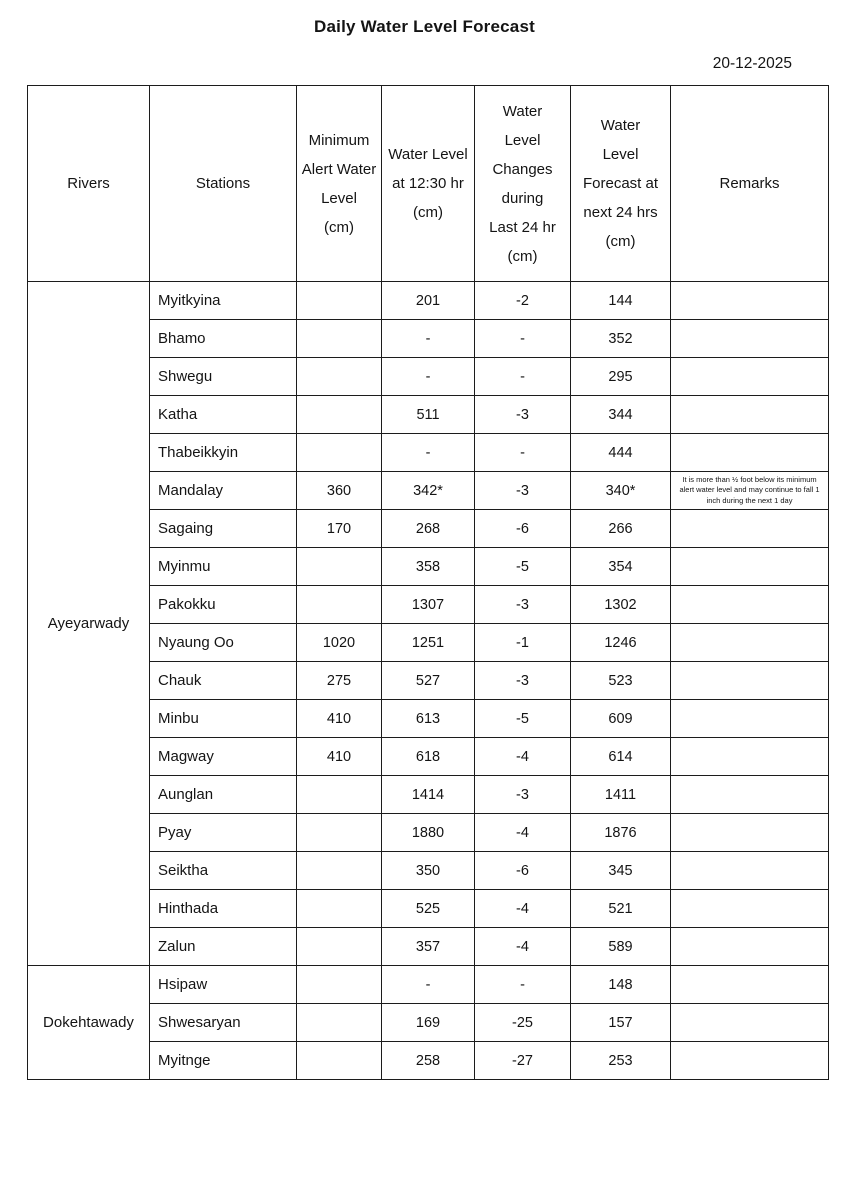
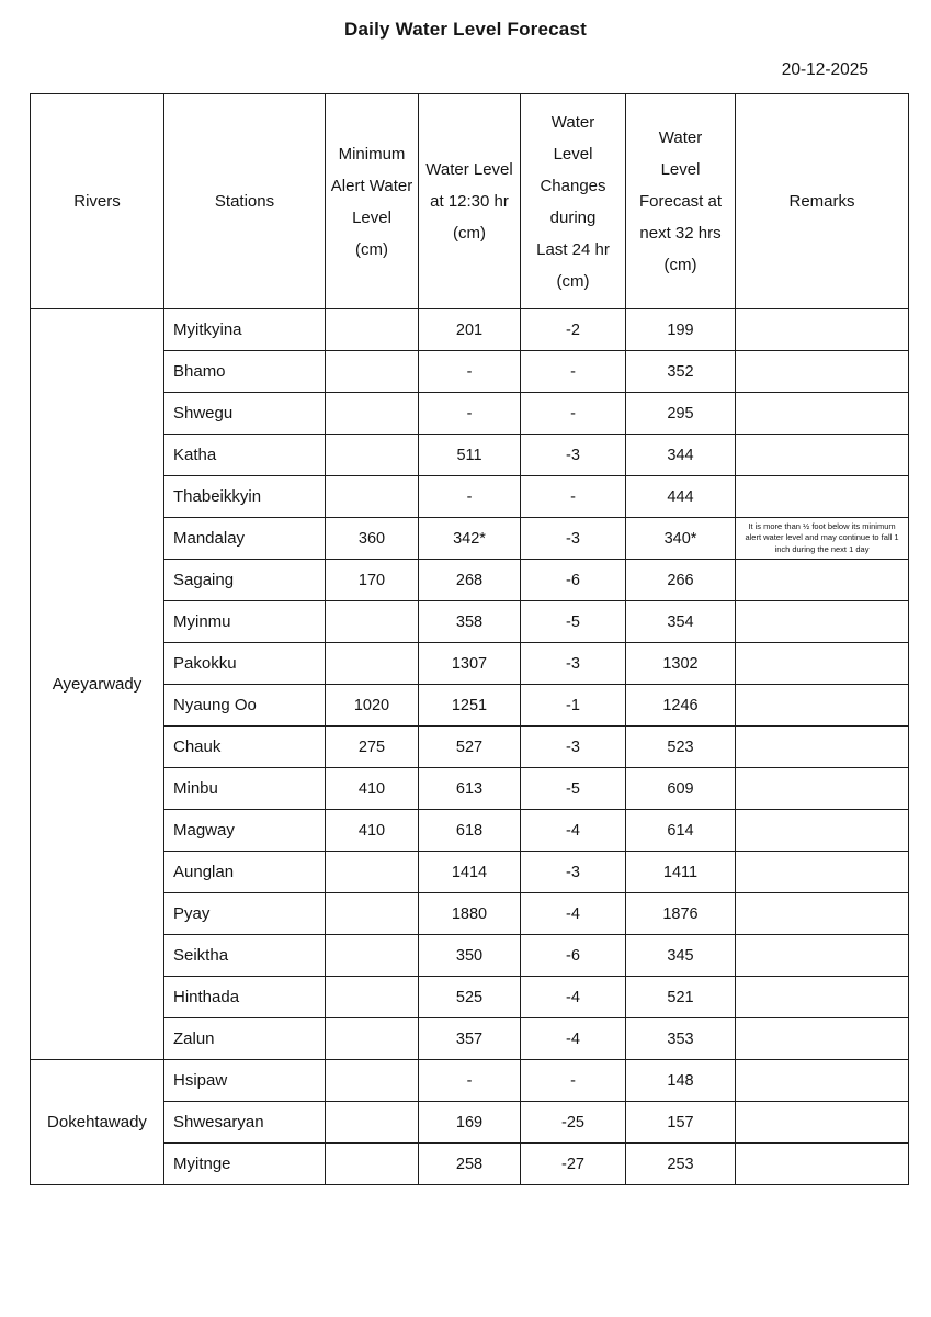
  Daily Water Level Forecast
  20-12-2025
- Rivers	Stations	MinimumAlert WaterLevel(cm)	Water Levelat 12:30 hr(cm)	WaterLevelChangesduringLast 24 hr(cm)	WaterLevelForecast atnext 24 hrs(cm)	Remarks
+ Rivers	Stations	MinimumAlert WaterLevel(cm)	Water Levelat 12:30 hr(cm)	WaterLevelChangesduringLast 24 hr(cm)	WaterLevelForecast atnext 32 hrs(cm)	Remarks
- Ayeyarwady	Myitkyina		201	-2	144
+ Ayeyarwady	Myitkyina		201	-2	199
  Bhamo		-	-	352
  Shwegu		-	-	295
  Katha		511	-3	344
  Thabeikkyin		-	-	444
  Mandalay	360	342*	-3	340*	It is more than ½ foot below its minimum alert water level and may continue to fall 1 inch during the next 1 day
  Sagaing	170	268	-6	266
  Myinmu		358	-5	354
  Pakokku		1307	-3	1302
  Nyaung Oo	1020	1251	-1	1246
  Chauk	275	527	-3	523
  Minbu	410	613	-5	609
  Magway	410	618	-4	614
  Aunglan		1414	-3	1411
  Pyay		1880	-4	1876
  Seiktha		350	-6	345
  Hinthada		525	-4	521
- Zalun		357	-4	589
+ Zalun		357	-4	353
  Dokehtawady	Hsipaw		-	-	148
  Shwesaryan		169	-25	157
  Myitnge		258	-27	253
